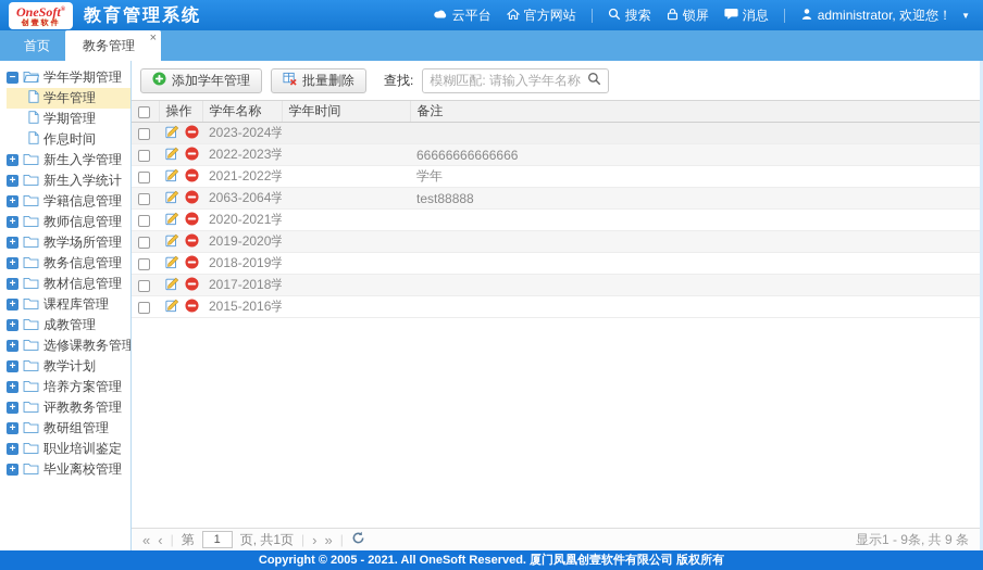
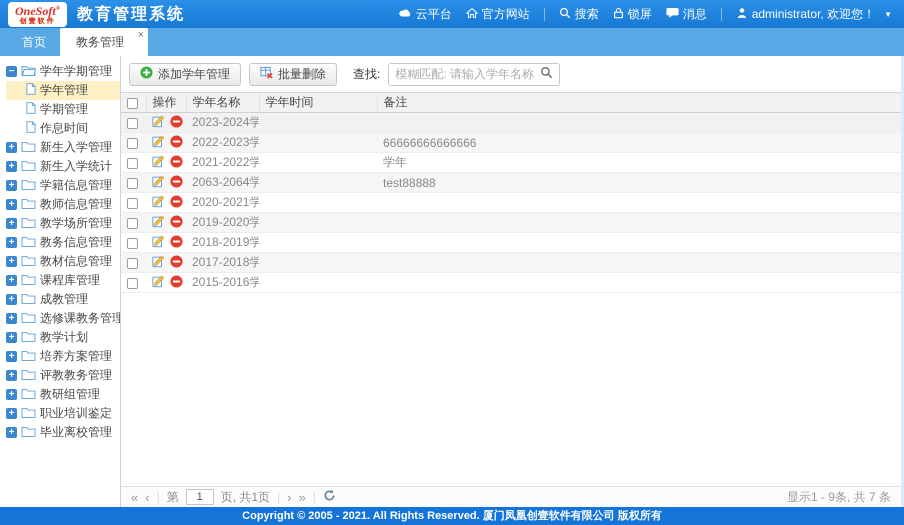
  OneSoft
  教育管理系统
  云平台
  官方网站
  搜索
  锁屏
  消息
  administrator, 欢迎您！
  ▼
  首页
  教务管理
  ×
  −
  学年学期管理
  学年管理
  学期管理
  作息时间
  +
  新生入学管理
  +
  新生入学统计
  +
  学籍信息管理
  +
  教师信息管理
  +
  教学场所管理
  +
  教务信息管理
  +
  教材信息管理
  +
  课程库管理
  +
  成教管理
  +
  选修课教务管理
  +
  教学计划
  +
  培养方案管理
  +
  评教教务管理
  +
  教研组管理
  +
  职业培训鉴定
  +
  毕业离校管理
  添加学年管理
  批量删除
  查找:
  模糊匹配: 请输入学年名称
  	操作	学年名称	学年时间	备注
  		2023-2024学
  		2022-2023学		66666666666666
  		2021-2022学		学年
  		2063-2064学		test88888
  		2020-2021学
  		2019-2020学
  		2018-2019学
  		2017-2018学
  		2015-2016学
  «
  ‹
  |
  第
  1
  页, 共1页
  |
  ›
  »
  |
- 显示1 - 9条, 共 9 条
+ 显示1 - 9条, 共 7 条
- Copyright © 2005 - 2021. All OneSoft Reserved. 厦门凤凰创壹软件有限公司 版权所有
+ Copyright © 2005 - 2021. All Rights Reserved. 厦门凤凰创壹软件有限公司 版权所有
